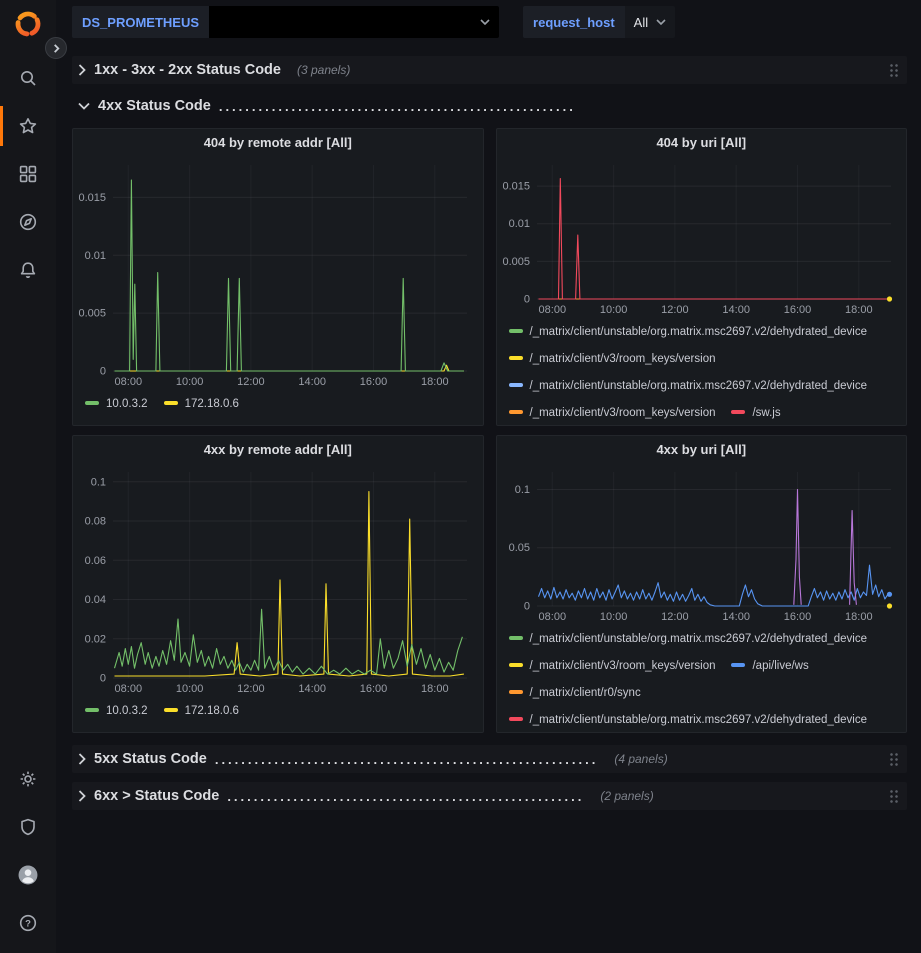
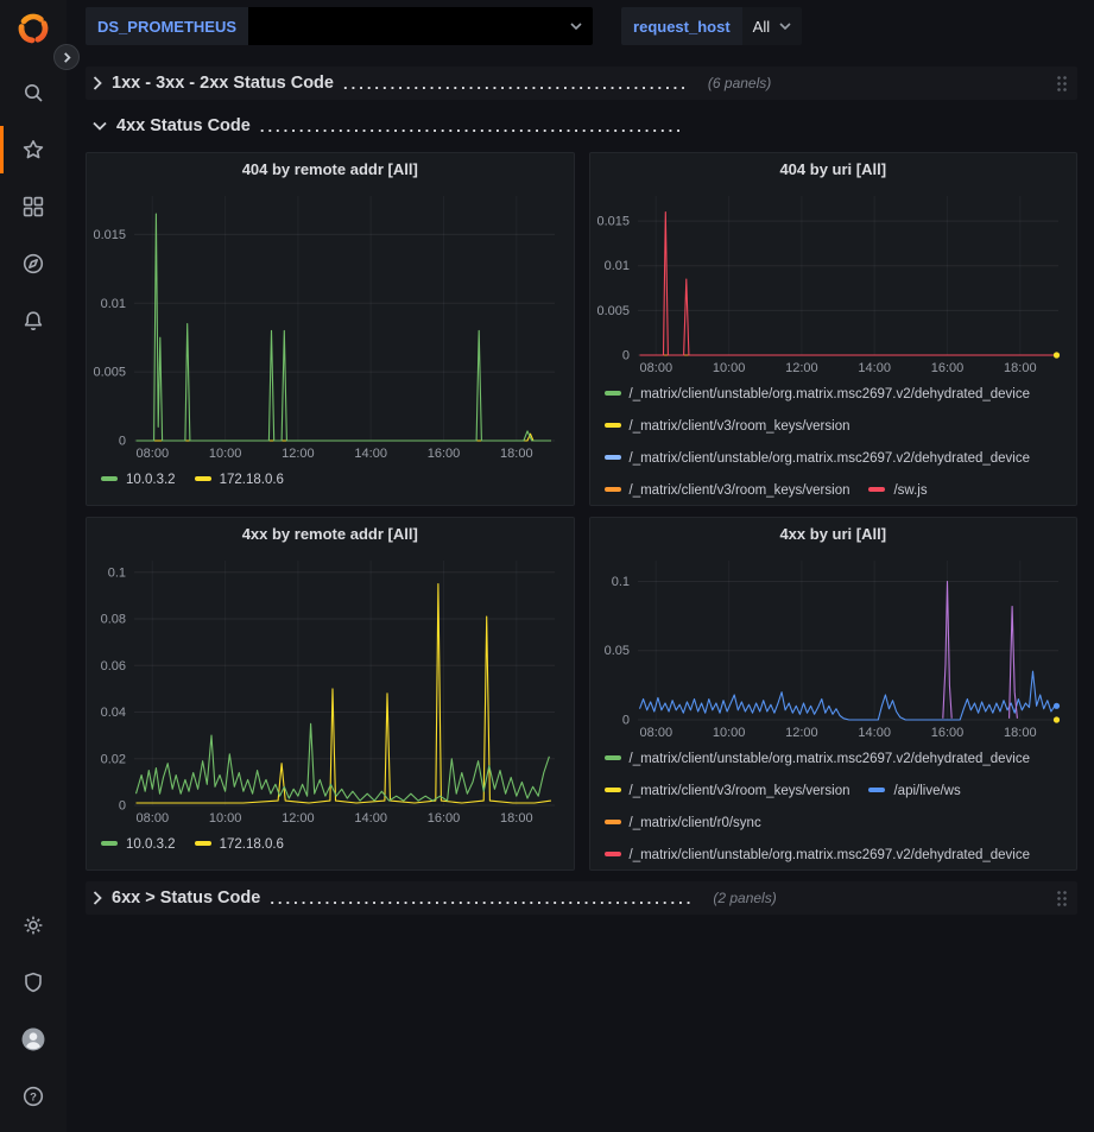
  ?
  DS_PROMETHEUS
  request_host
  All
  1xx - 3xx - 2xx Status Code
+ ............................................
- (3 panels)
+ (6 panels)
  4xx Status Code
  ......................................................
  404 by remote addr [All]
  08:00
  10:00
  12:00
  14:00
  16:00
  18:00
  0
  0.005
  0.01
  0.015
  10.0.3.2
  172.18.0.6
  404 by uri [All]
  08:00
  10:00
  12:00
  14:00
  16:00
  18:00
  0
  0.005
  0.01
  0.015
  /_matrix/client/unstable/org.matrix.msc2697.v2/dehydrated_device
  /_matrix/client/v3/room_keys/version
  /_matrix/client/unstable/org.matrix.msc2697.v2/dehydrated_device
  /_matrix/client/v3/room_keys/version
  /sw.js
  4xx by remote addr [All]
  08:00
  10:00
  12:00
  14:00
  16:00
  18:00
  0
  0.02
  0.04
  0.06
  0.08
  0.1
  10.0.3.2
  172.18.0.6
  4xx by uri [All]
  08:00
  10:00
  12:00
  14:00
  16:00
  18:00
  0
  0.05
  0.1
  /_matrix/client/unstable/org.matrix.msc2697.v2/dehydrated_device
  /_matrix/client/v3/room_keys/version
  /api/live/ws
  /_matrix/client/r0/sync
  /_matrix/client/unstable/org.matrix.msc2697.v2/dehydrated_device
- 5xx Status Code
- ..........................................................
- (4 panels)
  6xx > Status Code
  ......................................................
  (2 panels)
